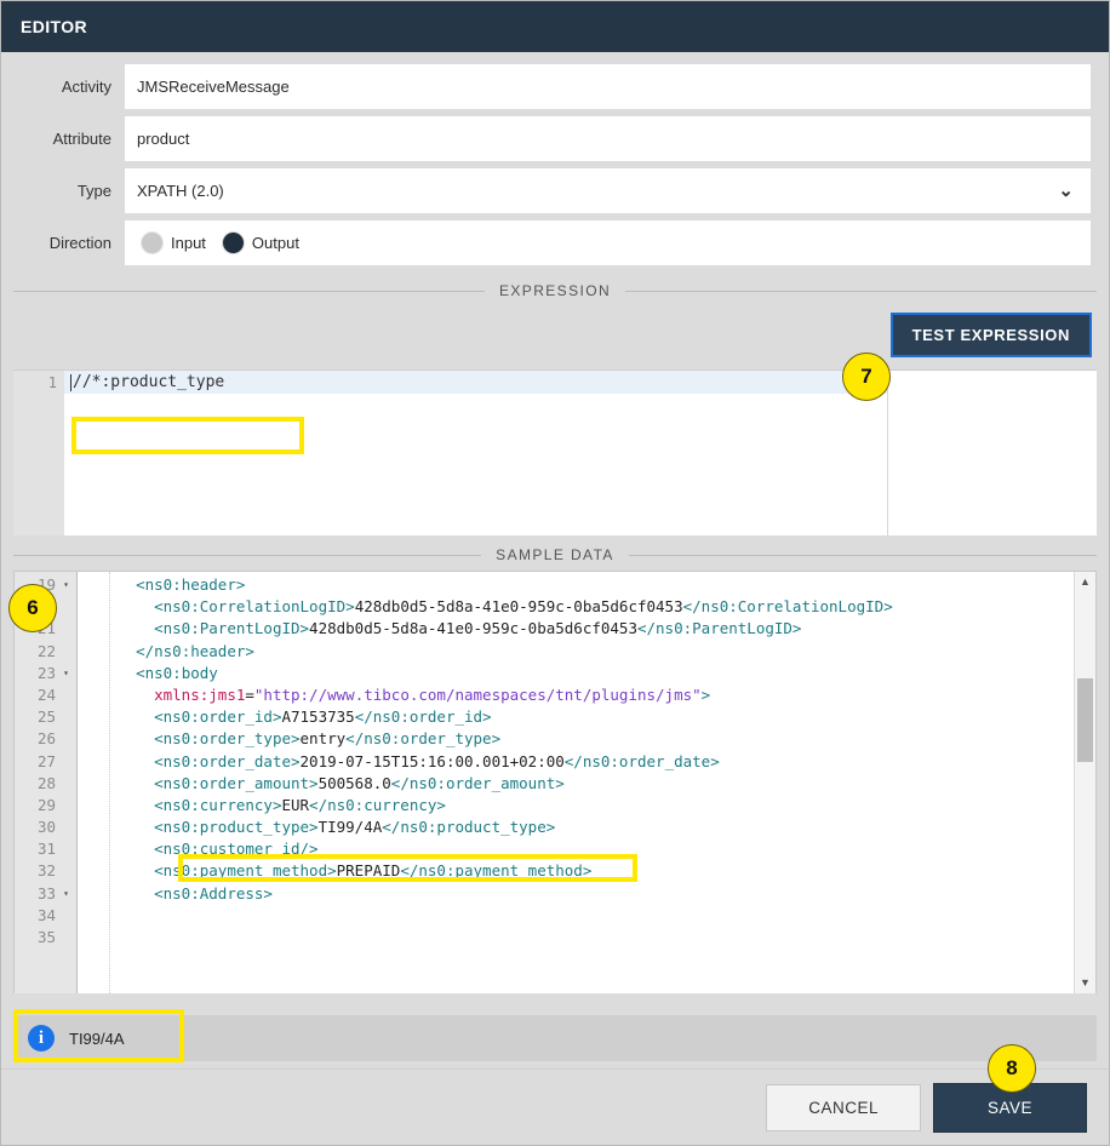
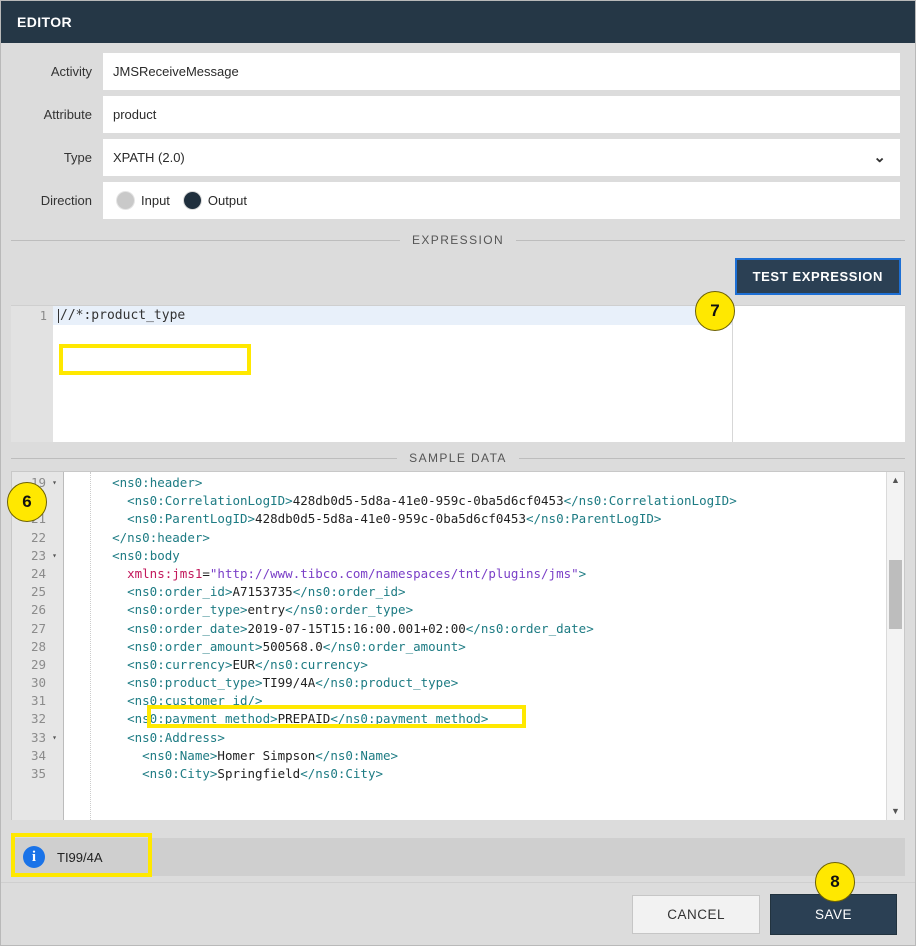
  EDITOR
  Activity
  JMSReceiveMessage
  Attribute
  product
  Type
  XPATH (2.0)
  ⌄
  Direction
  Input
  Output
  EXPRESSION
  TEST EXPRESSION
  1
  //*:product_type
  SAMPLE DATA
  19
  ▾
  22
  23
  ▾
  24
  25
  26
  27
  28
  29
  30
  31
  32
  33
  ▾
  34
  35
  <ns0:header>
  <ns0:CorrelationLogID>428db0d5-5d8a-41e0-959c-0ba5d6cf0453</ns0:CorrelationLogID>
  <ns0:ParentLogID>428db0d5-5d8a-41e0-959c-0ba5d6cf0453</ns0:ParentLogID>
  </ns0:header>
  <ns0:body
  xmlns:jms1="http://www.tibco.com/namespaces/tnt/plugins/jms">
  <ns0:order_id>A7153735</ns0:order_id>
  <ns0:order_type>entry</ns0:order_type>
  <ns0:order_date>2019-07-15T15:16:00.001+02:00</ns0:order_date>
  <ns0:order_amount>500568.0</ns0:order_amount>
  <ns0:currency>EUR</ns0:currency>
  <ns0:product_type>TI99/4A</ns0:product_type>
  <ns0:customer_id/>
  <ns0:payment_method>PREPAID</ns0:payment_method>
  <ns0:Address>
+ <ns0:Name>Homer Simpson</ns0:Name>
+ <ns0:City>Springfield</ns0:City>
  ▲
  ▼
  i
  TI99/4A
  CANCEL
  SAVE
  6
  7
  8
